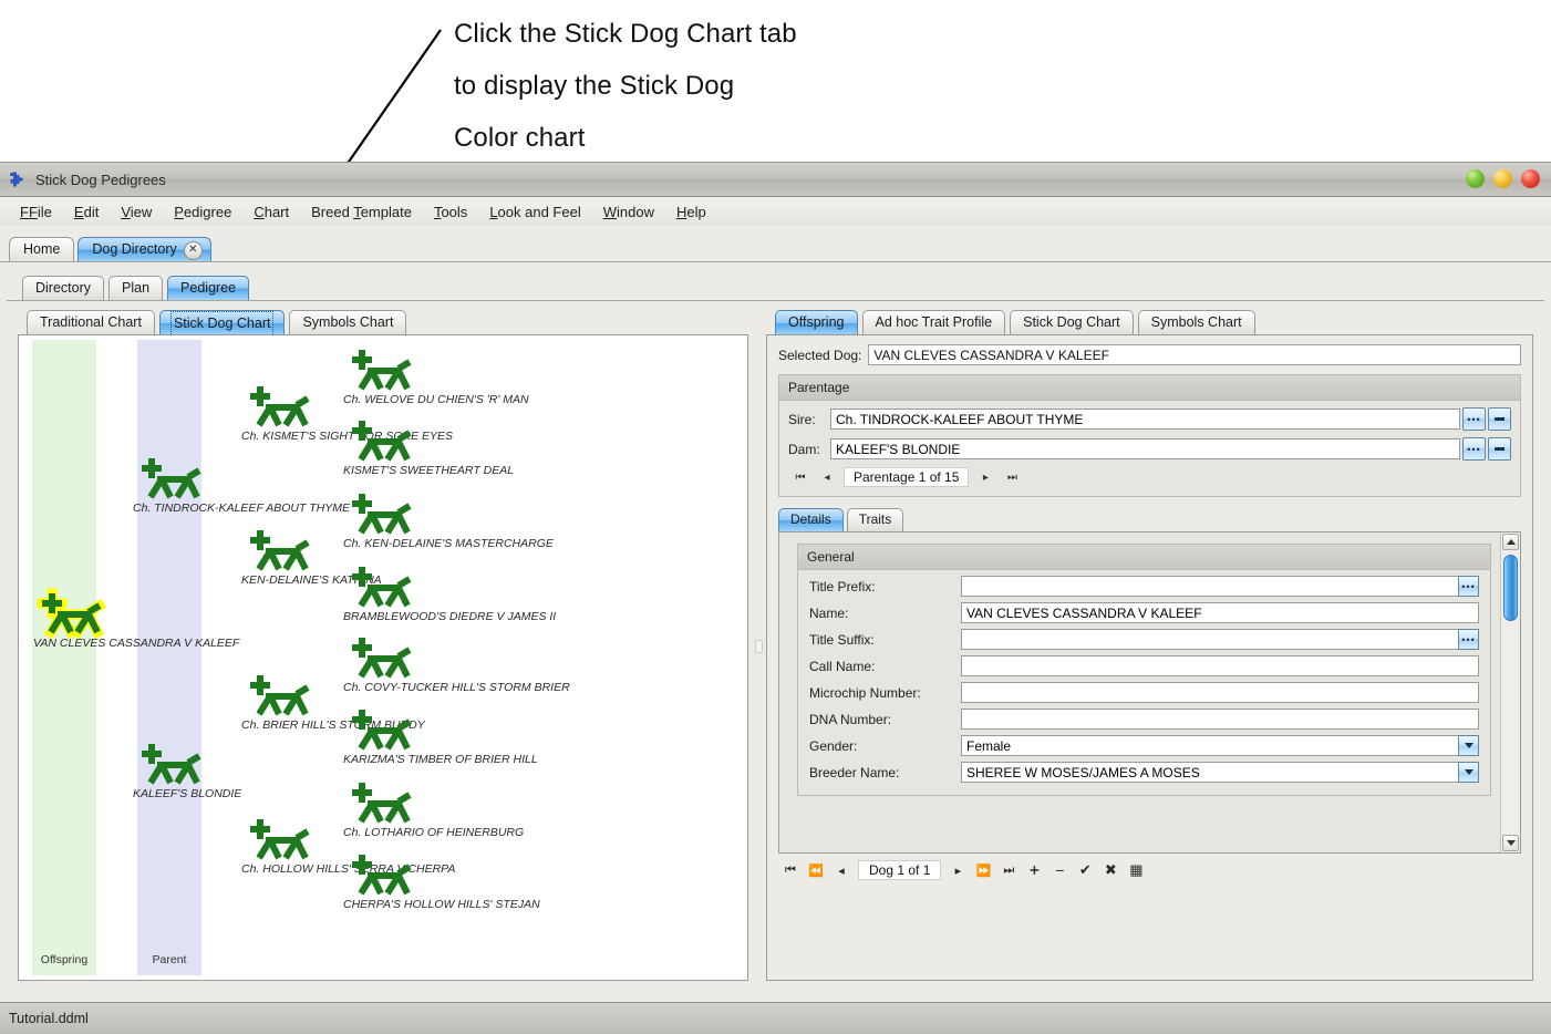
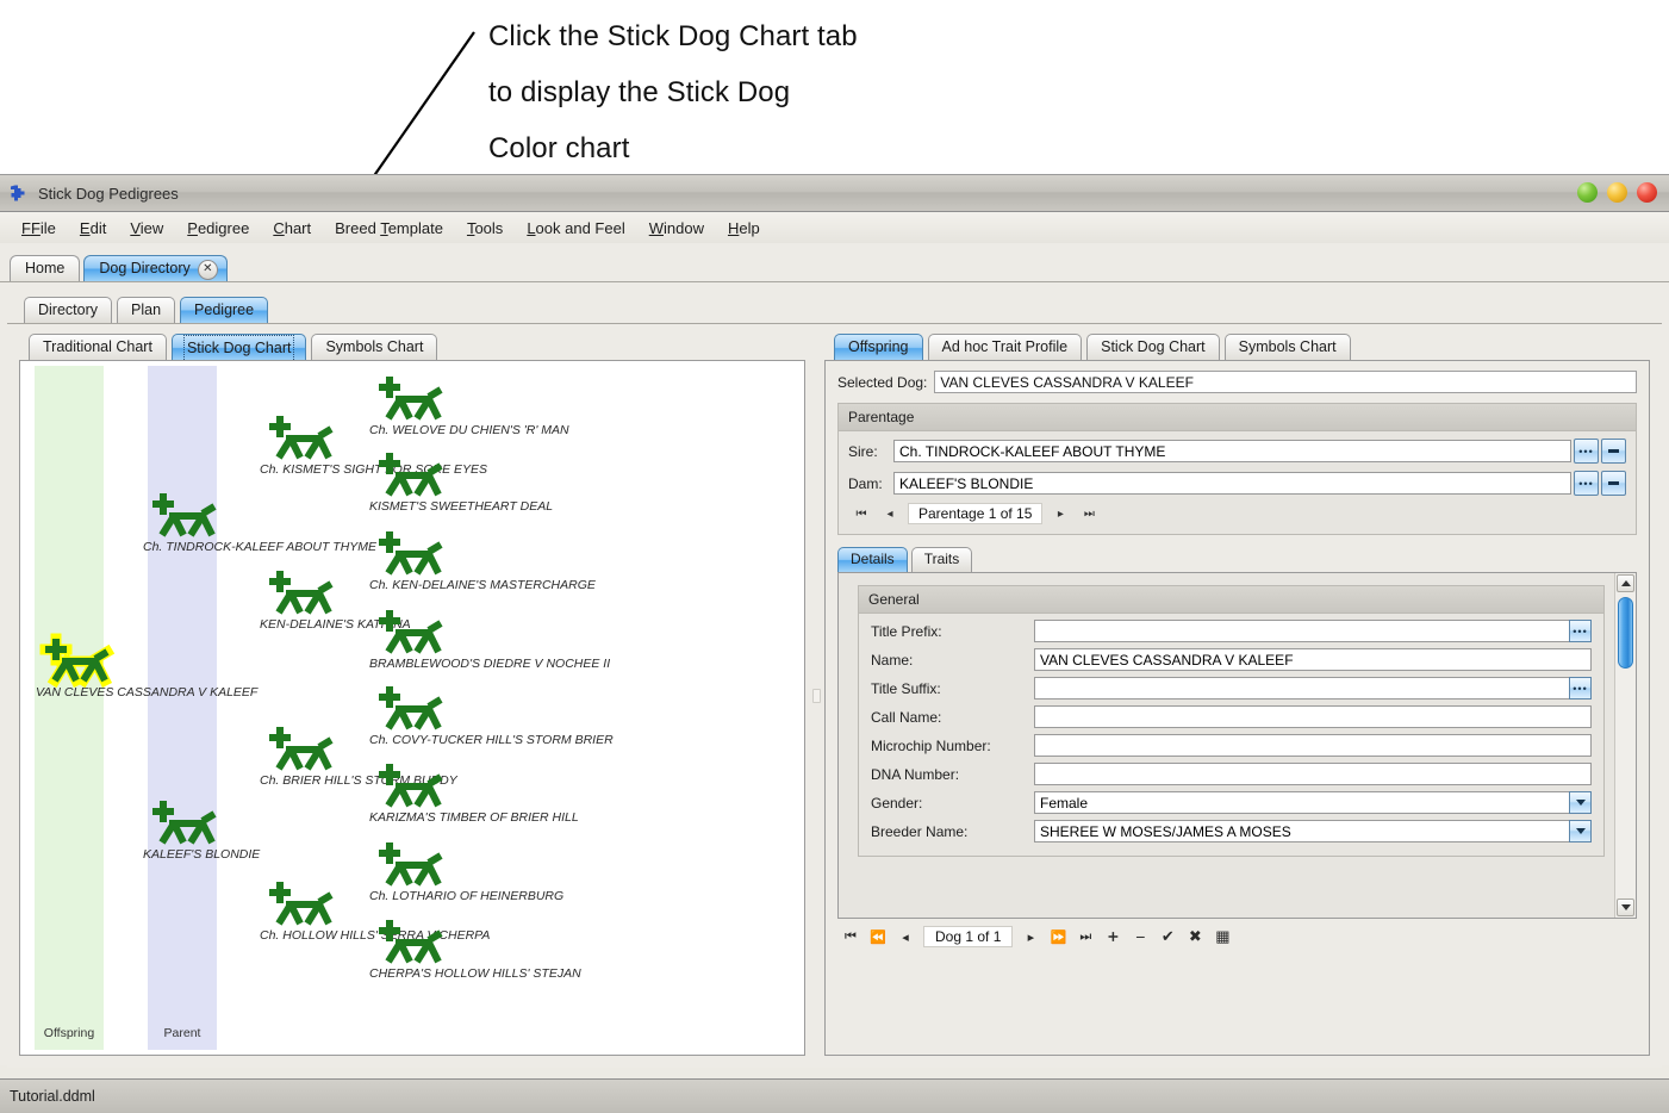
  Click the Stick Dog Chart tab
  to display the Stick Dog
  Color chart
  Stick Dog Pedigrees
  F File
  Edit
  View
  Pedigree
  Chart
  Breed Template
  Tools
  Look and Feel
  Window
  Help
  Home
  Dog Directory
  ✕
  Directory
  Plan
  Pedigree
  Traditional Chart
  Stick Dog Chart
  Symbols Chart
  Offspring
  Parent
  VAN CLEVES CASSANDRA V KALEEF
  Ch. TINDROCK-KALEEF ABOUT THYME
  KALEEF'S BLONDIE
  Ch. KISMET'S SIGHTOR SE EYES
  KEN-DELAINE'S KATA
  Ch. BRIER HILL'S STORM BUDY
  Ch. HOLLOW HILLS' SERRA CHERPA
  Ch. WELOVE DU CHIEN'S 'R' MAN
  KISMET'S SWEETHEART DEAL
  Ch. KEN-DELAINE'S MASTERCHARGE
- BRAMBLEWOOD'S DIEDRE V JAMES II
+ BRAMBLEWOOD'S DIEDRE V NOCHEE II
  Ch. COVY-TUCKER HILL'S STORM BRIER
  KARIZMA'S TIMBER OF BRIER HILL
  Ch. LOTHARIO OF HEINERBURG
  CHERPA'S HOLLOW HILLS' STEJAN
  Offspring
  Ad hoc Trait Profile
  Stick Dog Chart
  Symbols Chart
  Selected Dog:
  VAN CLEVES CASSANDRA V KALEEF
  Parentage
  Sire:
  Ch. TINDROCK-KALEEF ABOUT THYME
  •••
  Dam:
  KALEEF'S BLONDIE
  •••
  ⏮
  ◂
  Parentage 1 of 15
  ▸
  ⏭
  Details
  Traits
  General
  Title Prefix:
  •••
  Name:
  VAN CLEVES CASSANDRA V KALEEF
  Title Suffix:
  •••
  Call Name:
  Microchip Number:
  DNA Number:
  Gender:
  Female
  Breeder Name:
  SHEREE W MOSES/JAMES A MOSES
  ⏮
  ⏪
  ◂
  Dog 1 of 1
  ▸
  ⏩
  ⏭
  ＋
  −
  ✔
  ✖
  ▦
  Tutorial.ddml
